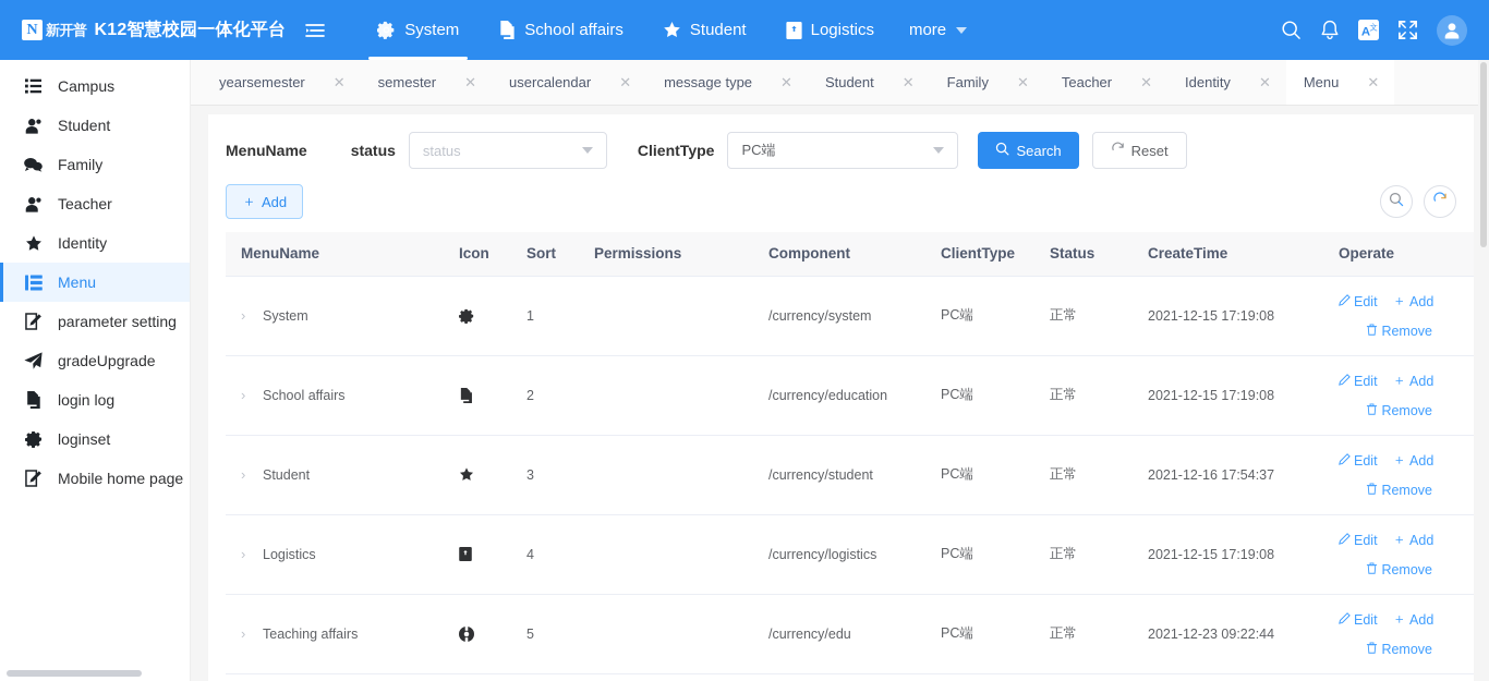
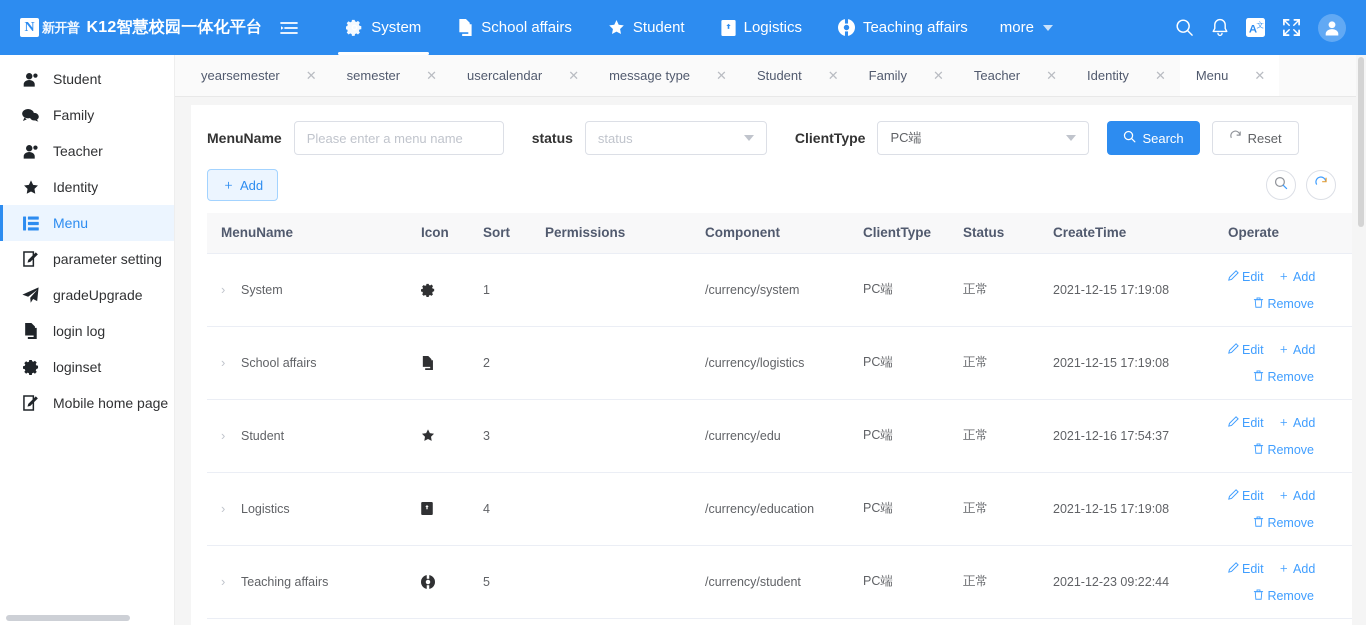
  N
  新开普
  K12智慧校园一体化平台
  System
  School affairs
  Student
  Logistics
+ Teaching affairs
  more
  A
  文
- Campus
  Student
  Family
  Teacher
  Identity
  Menu
  parameter setting
  gradeUpgrade
  login log
  loginset
  Mobile home page
  yearsemester
  ✕
  semester
  ✕
  usercalendar
  ✕
  message type
  ✕
  Student
  ✕
  Family
  ✕
  Teacher
  ✕
  Identity
  ✕
  Menu
  ✕
  MenuName
+ Please enter a menu name
  status
  status
  ClientType
  PC端
  Search
  Reset
  ＋
  Add
  MenuName	Icon	Sort	Permissions	Component	ClientType	Status	CreateTime	Operate
  › System		1		/currency/system	PC端	正常	2021-12-15 17:19:08	Edit ＋ Add Remove
- › School affairs		2		/currency/education	PC端	正常	2021-12-15 17:19:08	Edit ＋ Add Remove
+ › School affairs		2		/currency/logistics	PC端	正常	2021-12-15 17:19:08	Edit ＋ Add Remove
- › Student		3		/currency/student	PC端	正常	2021-12-16 17:54:37	Edit ＋ Add Remove
+ › Student		3		/currency/edu	PC端	正常	2021-12-16 17:54:37	Edit ＋ Add Remove
- › Logistics		4		/currency/logistics	PC端	正常	2021-12-15 17:19:08	Edit ＋ Add Remove
+ › Logistics		4		/currency/education	PC端	正常	2021-12-15 17:19:08	Edit ＋ Add Remove
- › Teaching affairs		5		/currency/edu	PC端	正常	2021-12-23 09:22:44	Edit ＋ Add Remove
+ › Teaching affairs		5		/currency/student	PC端	正常	2021-12-23 09:22:44	Edit ＋ Add Remove
